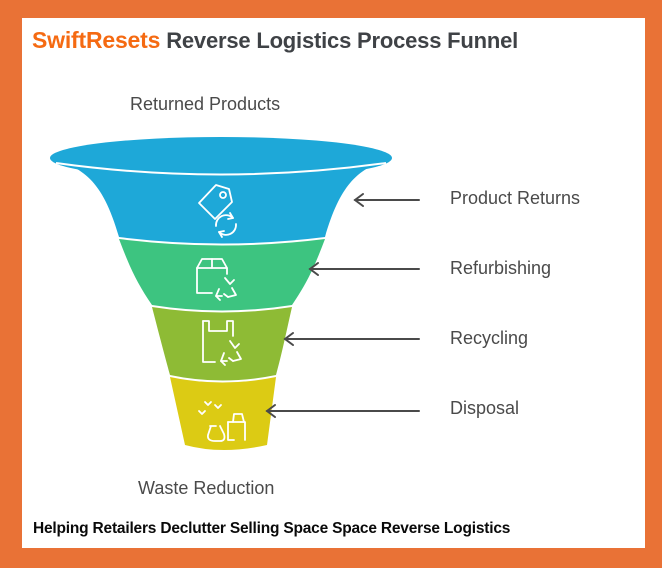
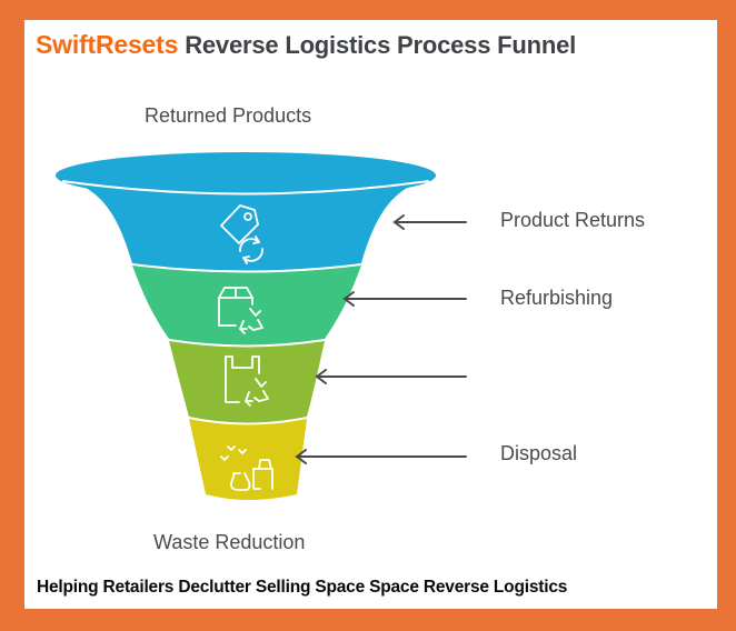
  SwiftResets Reverse Logistics Process Funnel
  Returned Products
  Product Returns
  Refurbishing
- Recycling
  Disposal
  Waste Reduction
  Helping Retailers Declutter Selling Space Space Reverse Logistics
